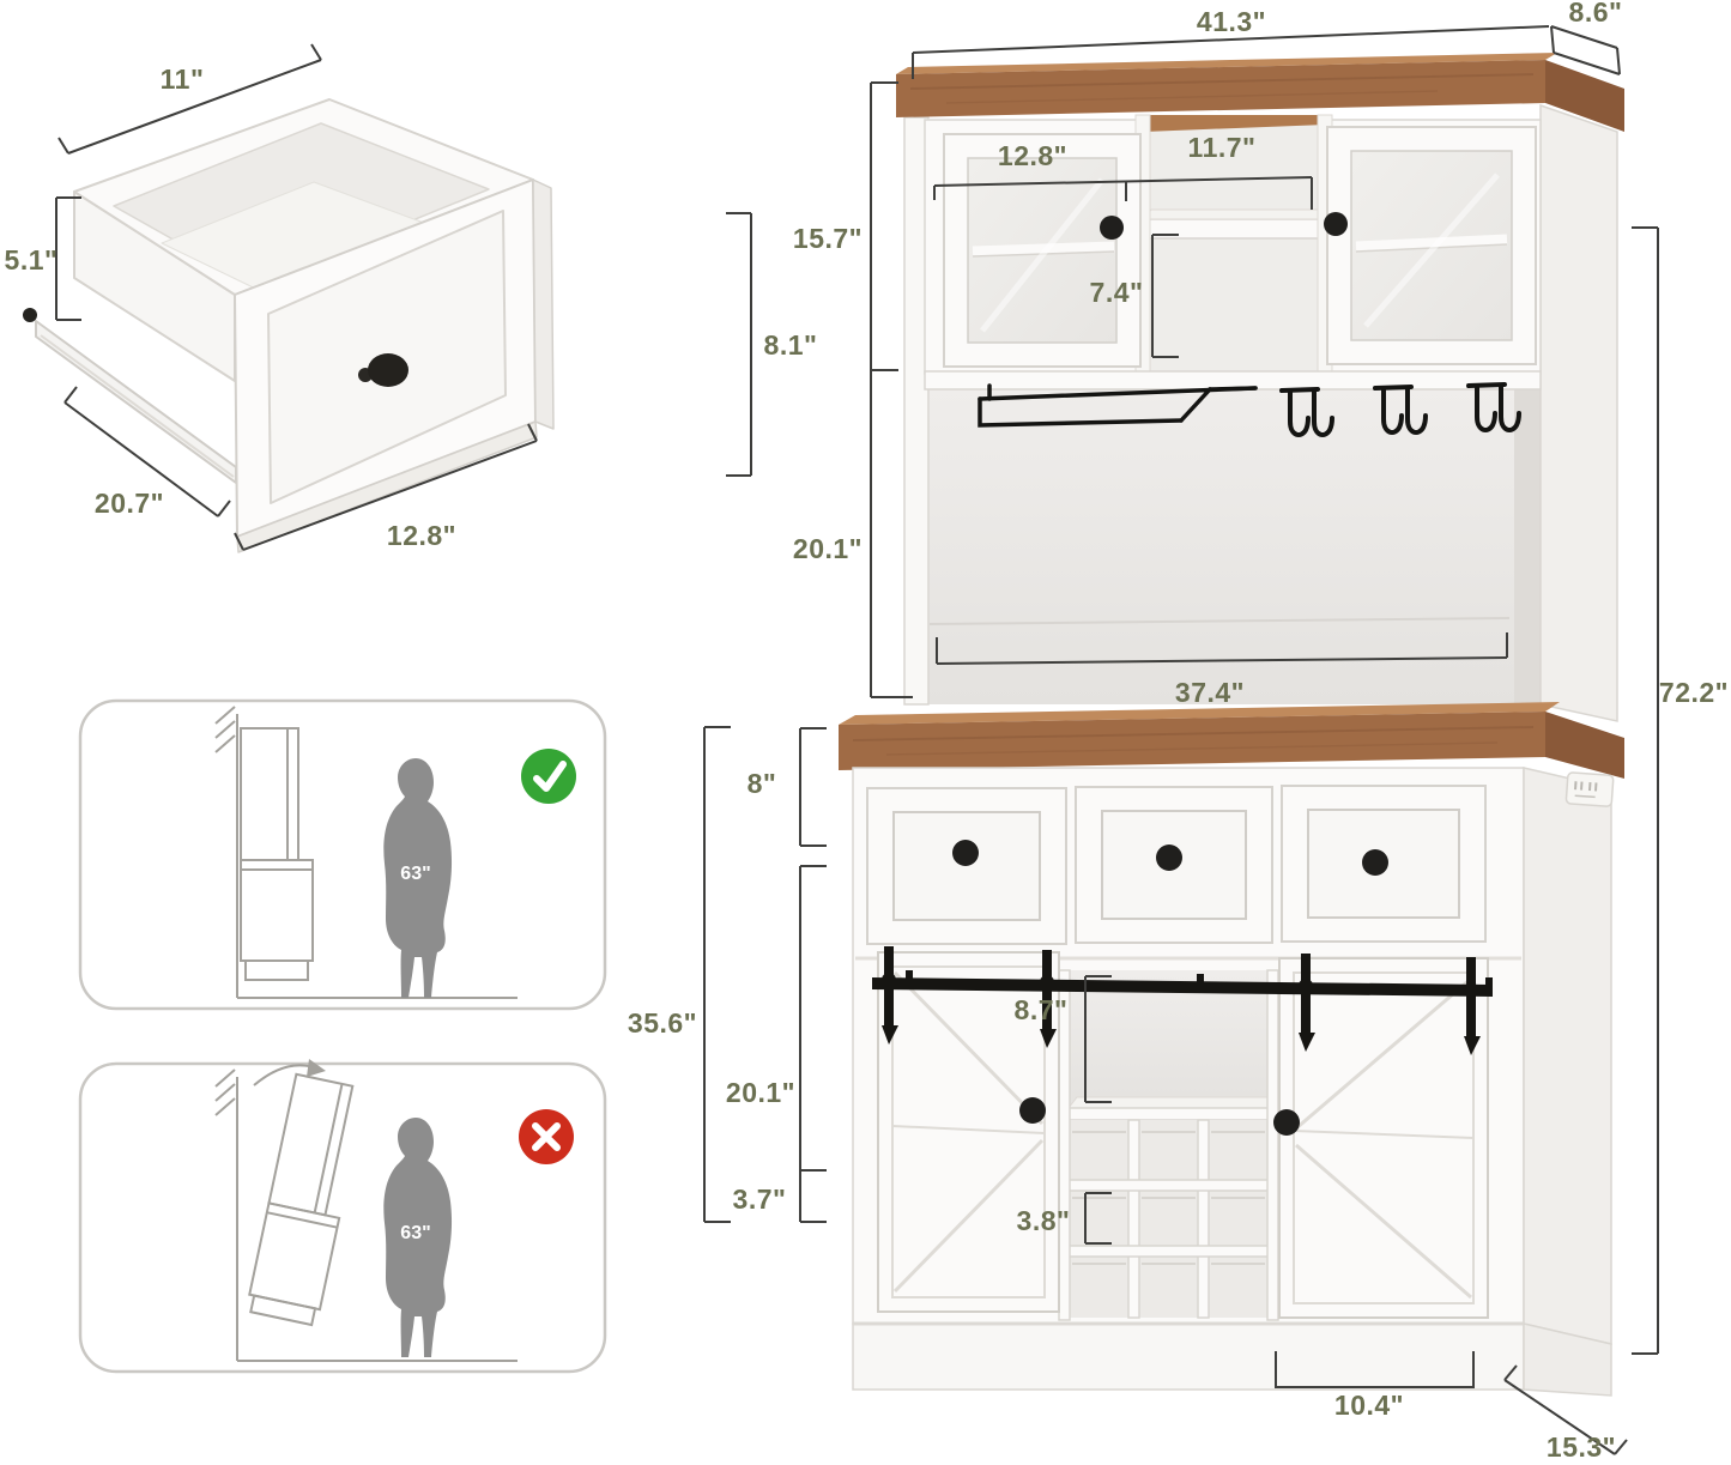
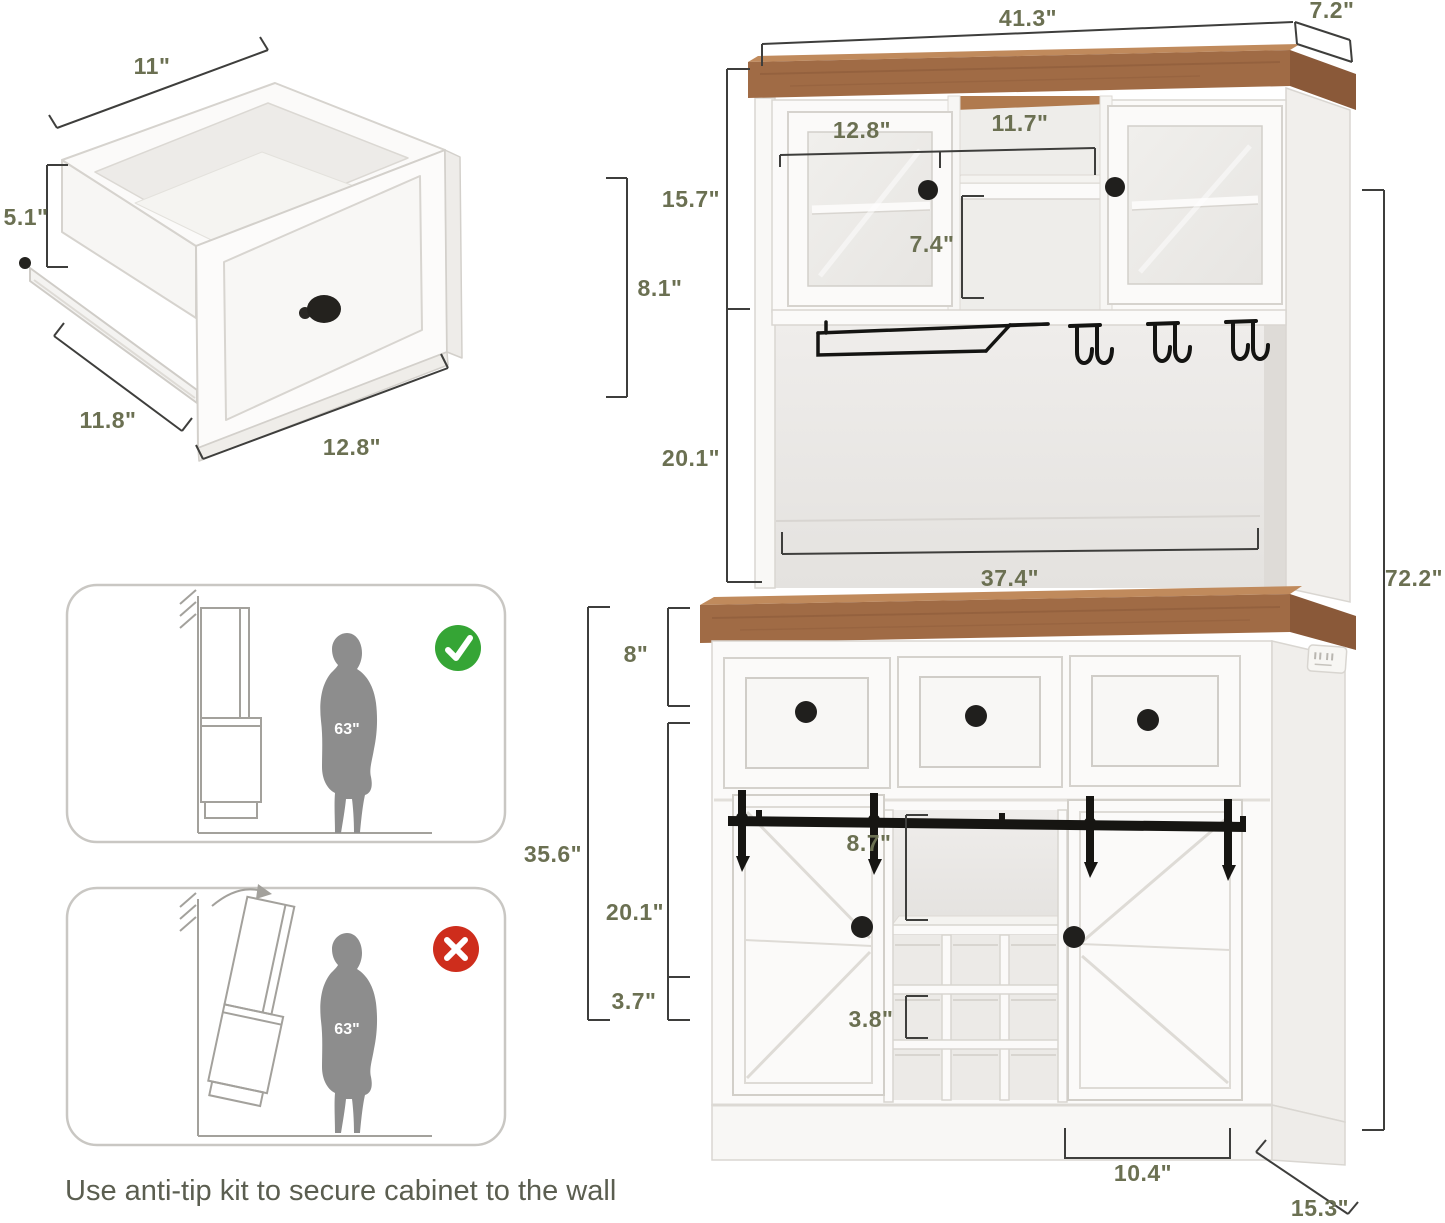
  63"
  63"
+ Use anti-tip kit to secure cabinet to the wall
  11"
  5.1"
  8.1"
- 20.7"
+ 11.8"
  12.8"
  41.3"
- 8.6"
+ 7.2"
  12.8"
  11.7"
  15.7"
  7.4"
  20.1"
  37.4"
  72.2"
  8"
  35.6"
  20.1"
  3.7"
  8.7"
  3.8"
  10.4"
  15.3"
